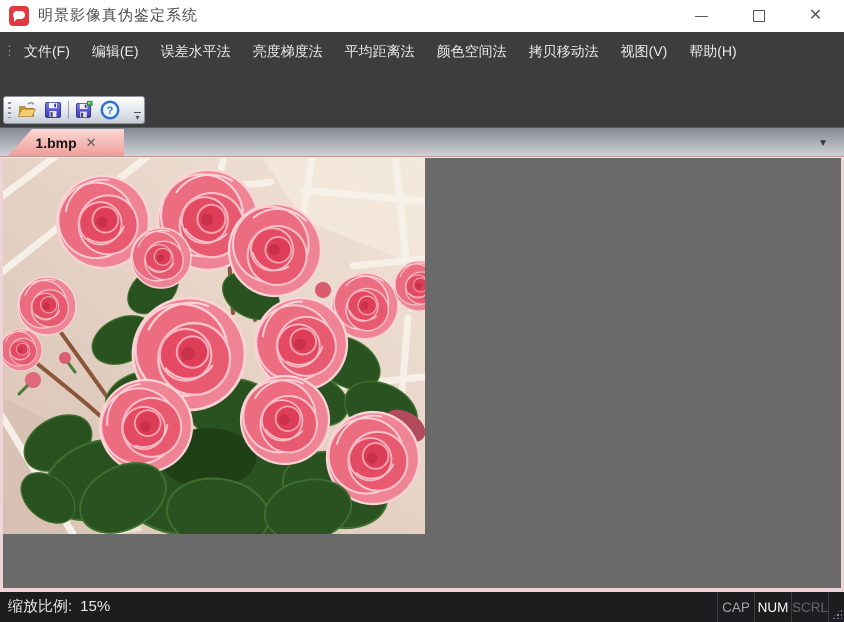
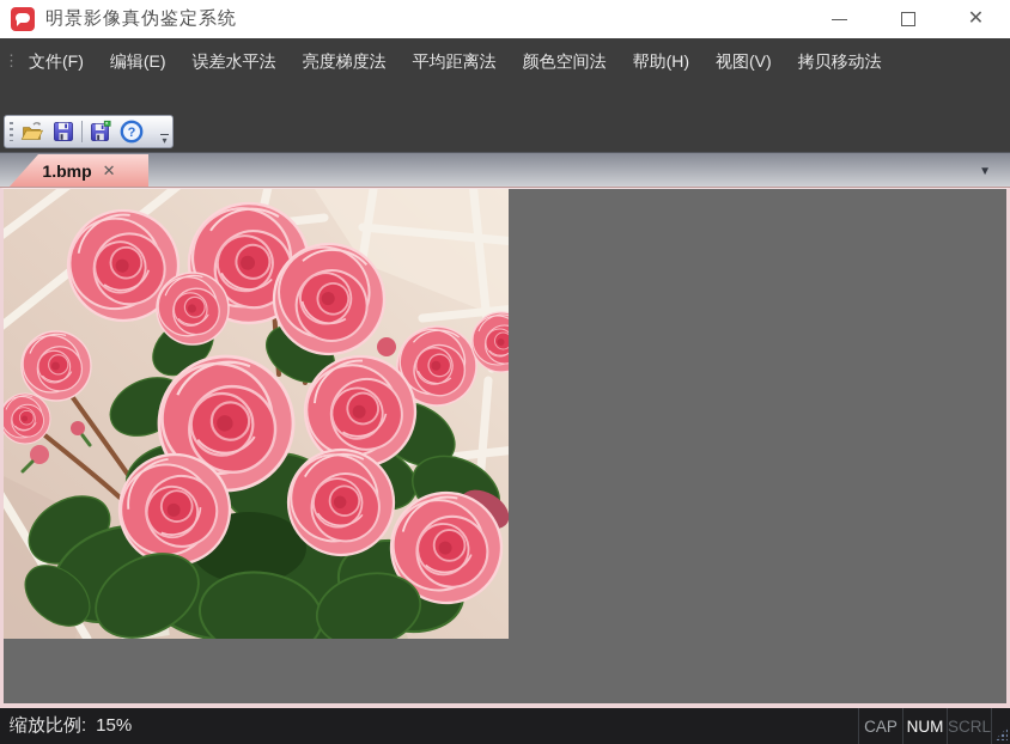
  明景影像真伪鉴定系统
  ✕
  ⋮
  文件(F)
  编辑(E)
  误差水平法
  亮度梯度法
  平均距离法
  颜色空间法
- 拷贝移动法
+ 帮助(H)
  视图(V)
- 帮助(H)
+ 拷贝移动法
  ?
  ▾
  1.bmp
  ✕
  ▼
  缩放比例:
  15%
  CAP
  NUM
  SCRL
